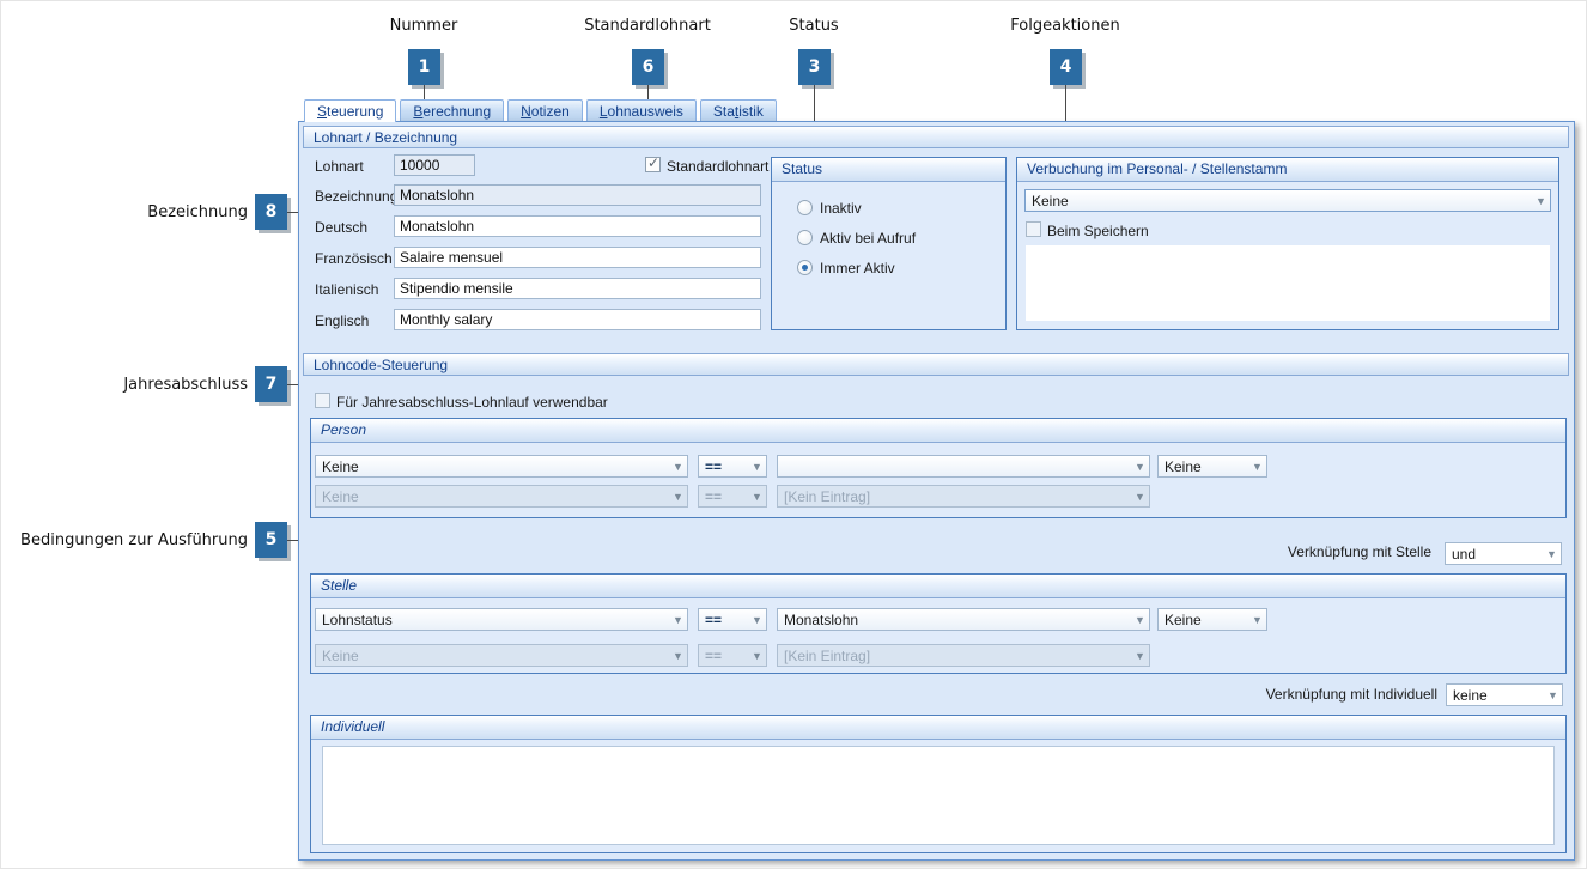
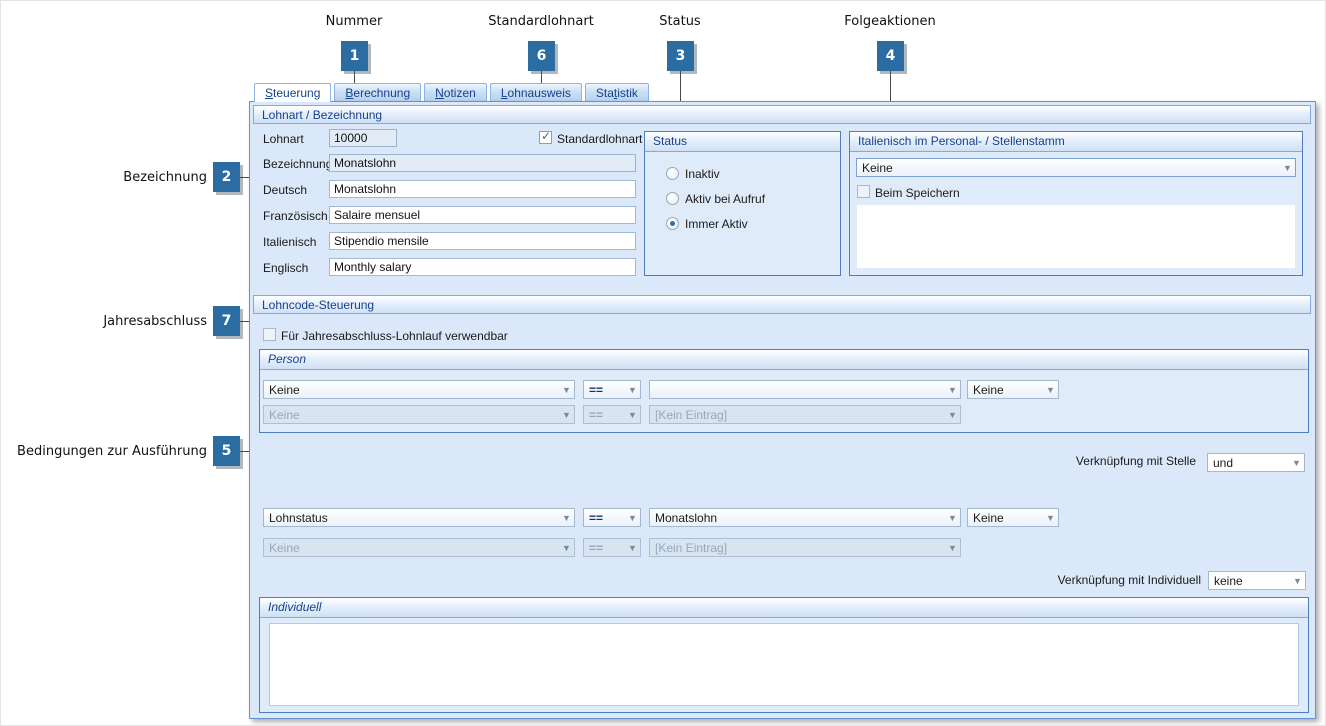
  Nummer
  1
  Standardlohnart
  6
  Status
  3
  Folgeaktionen
  4
  Bezeichnung
- 8
+ 2
  Jahresabschluss
  7
  Bedingungen zur Ausführung
  5
  Steuerung
  Berechnung
  Notizen
  Lohnausweis
  Statistik
  Lohnart / Bezeichnung
  Lohnart
  10000
  Standardlohnart
  Bezeichnun
  Monatslohn
  Deutsch
  Monatslohn
  Französisch
  Salaire mensuel
  Italienisch
  Stipendio mensile
  Englisch
  Monthly salary
  Status
  Inaktiv
  Aktiv bei Aufruf
  Immer Aktiv
- Verbuchung im Personal- / Stellenstamm
+ Italienisch im Personal- / Stellenstamm
  Keine
  ▼
  Beim Speichern
  Lohncode-Steuerung
  Für Jahresabschluss-Lohnlauf verwendbar
  Person
  Keine
  ▼
  ==
  ▼
  ▼
  Keine
  ▼
  Keine
  ▼
  ==
  ▼
  [Kein Eintrag]
  ▼
  Verknüpfung mit Stelle
  und
  ▼
- Stelle
  Lohnstatus
  ▼
  ==
  ▼
  Monatslohn
  ▼
  Keine
  ▼
  Keine
  ▼
  ==
  ▼
  [Kein Eintrag]
  ▼
  Verknüpfung mit Individuell
  keine
  ▼
  Individuell
